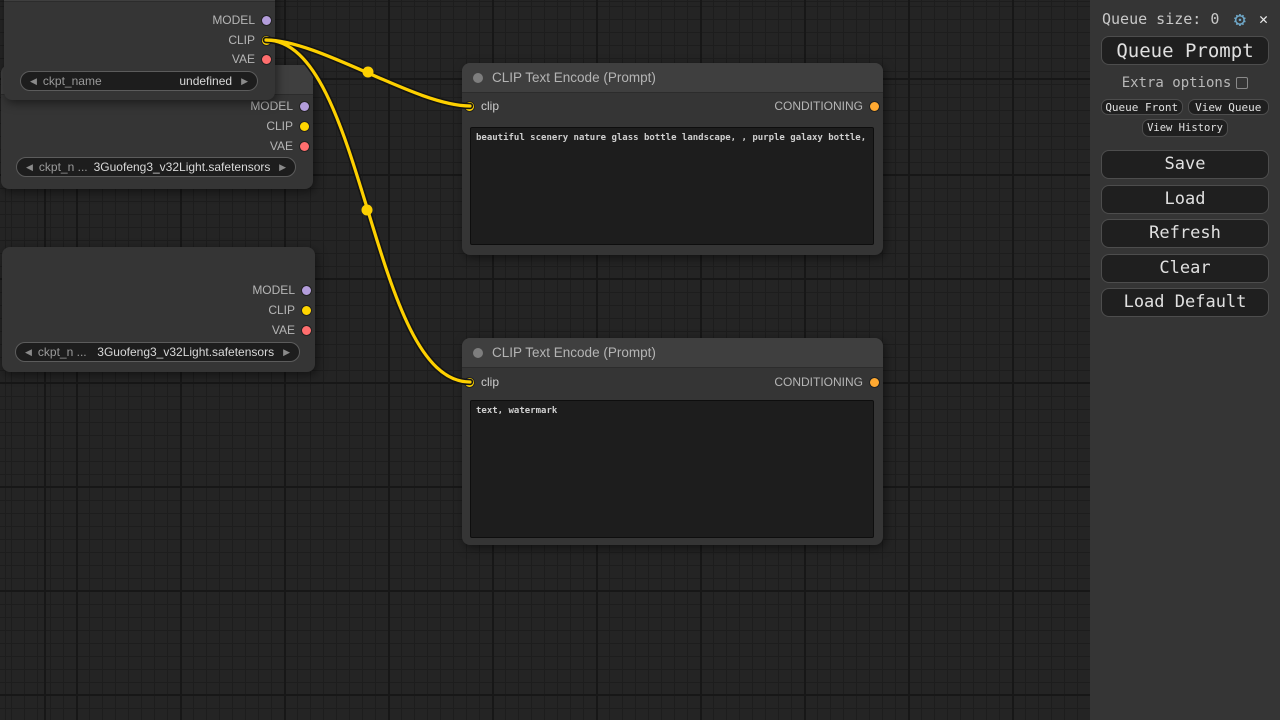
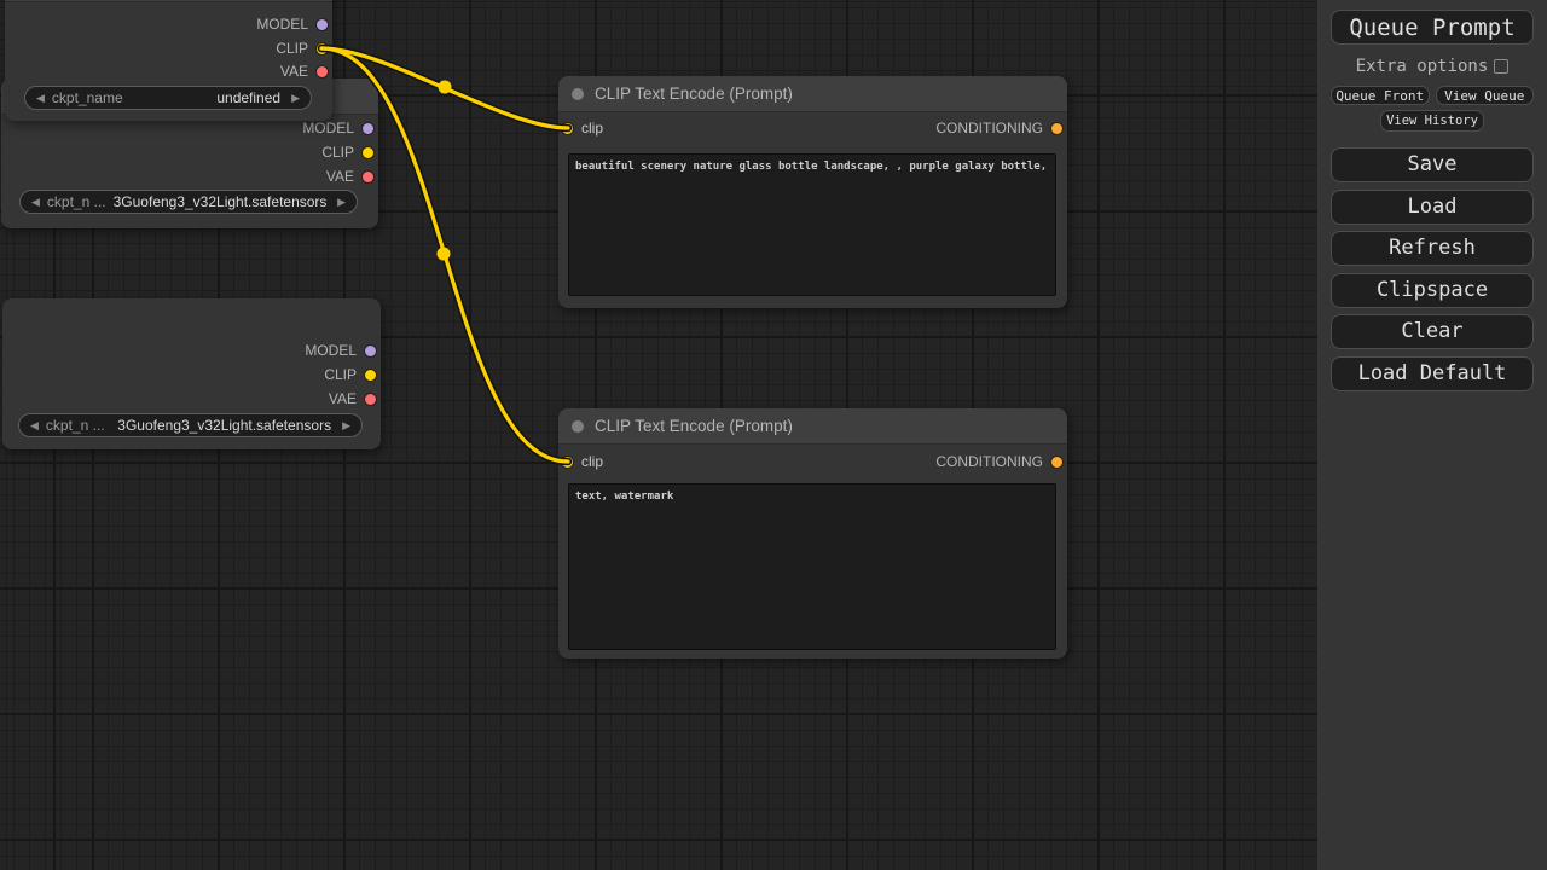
  MODEL
  CLIP
  VAE
  ◀
  ckpt_n ...
  3Guofeng3_v32Light.safetensors
  ▶
  MODEL
  CLIP
  VAE
  ◀
  ckpt_name
  undefined
  ▶
  MODEL
  CLIP
  VAE
  ◀
  ckpt_n ...
  3Guofeng3_v32Light.safetensors
  ▶
  CLIP Text Encode (Prompt)
  clip
  CONDITIONING
  beautiful scenery nature glass bottle landscape, , purple galaxy bottle,
  CLIP Text Encode (Prompt)
  clip
  CONDITIONING
  text, watermark
- Queue size: 0
- ⚙
- ✕
  Queue Prompt
  Extra options
  Queue Front
  View Queue
  View History
  Save
  Load
  Refresh
+ Clipspace
  Clear
  Load Default
